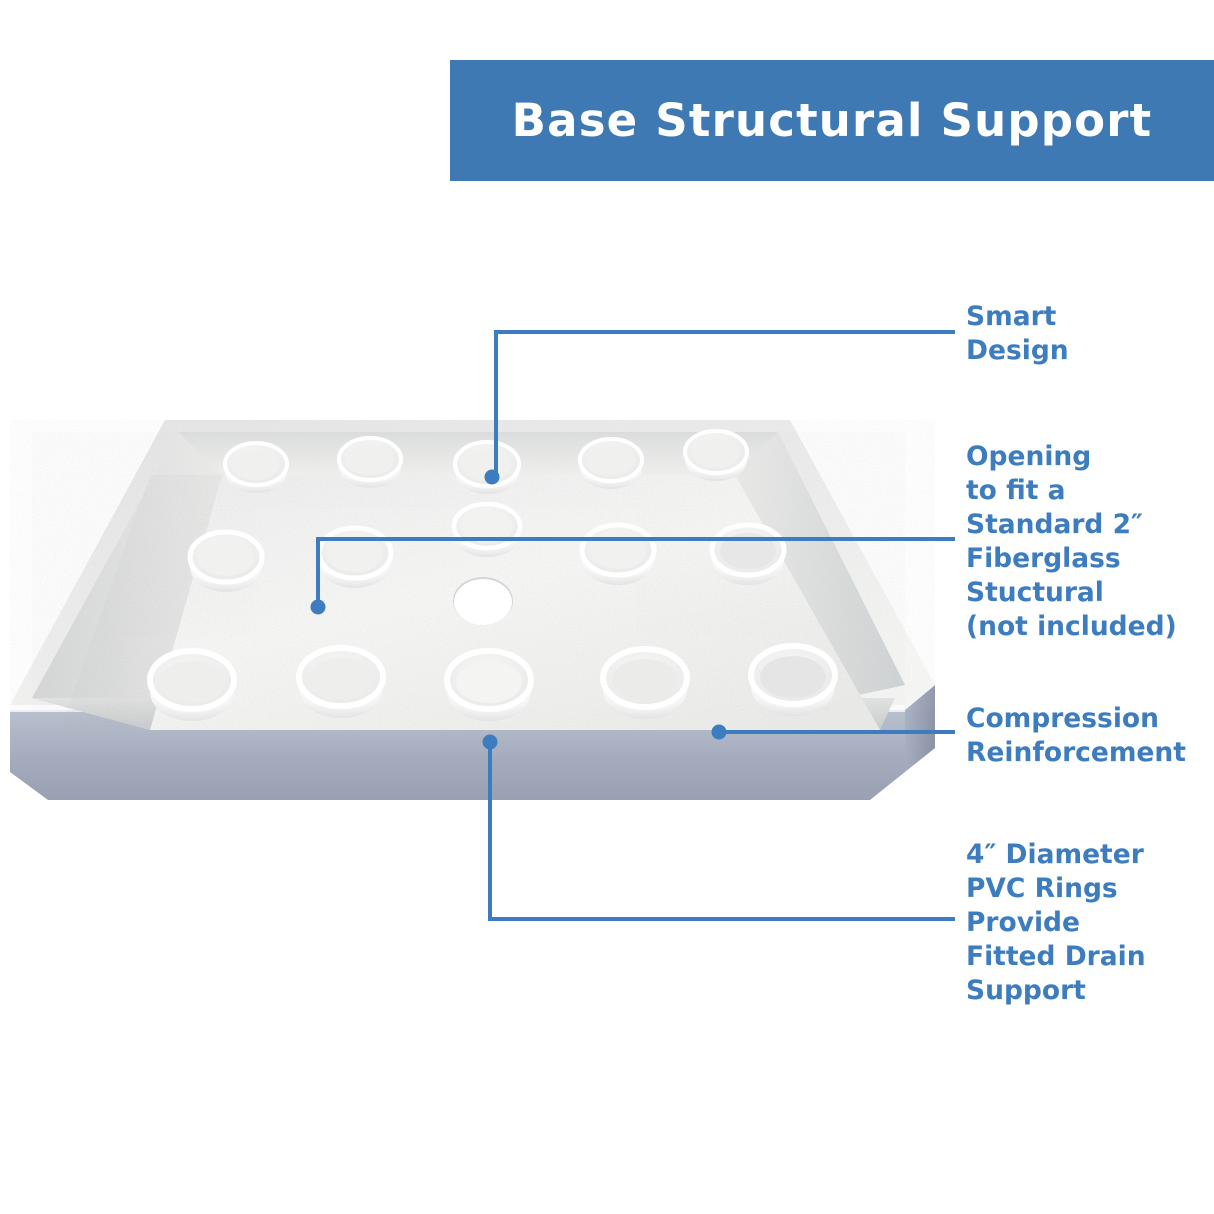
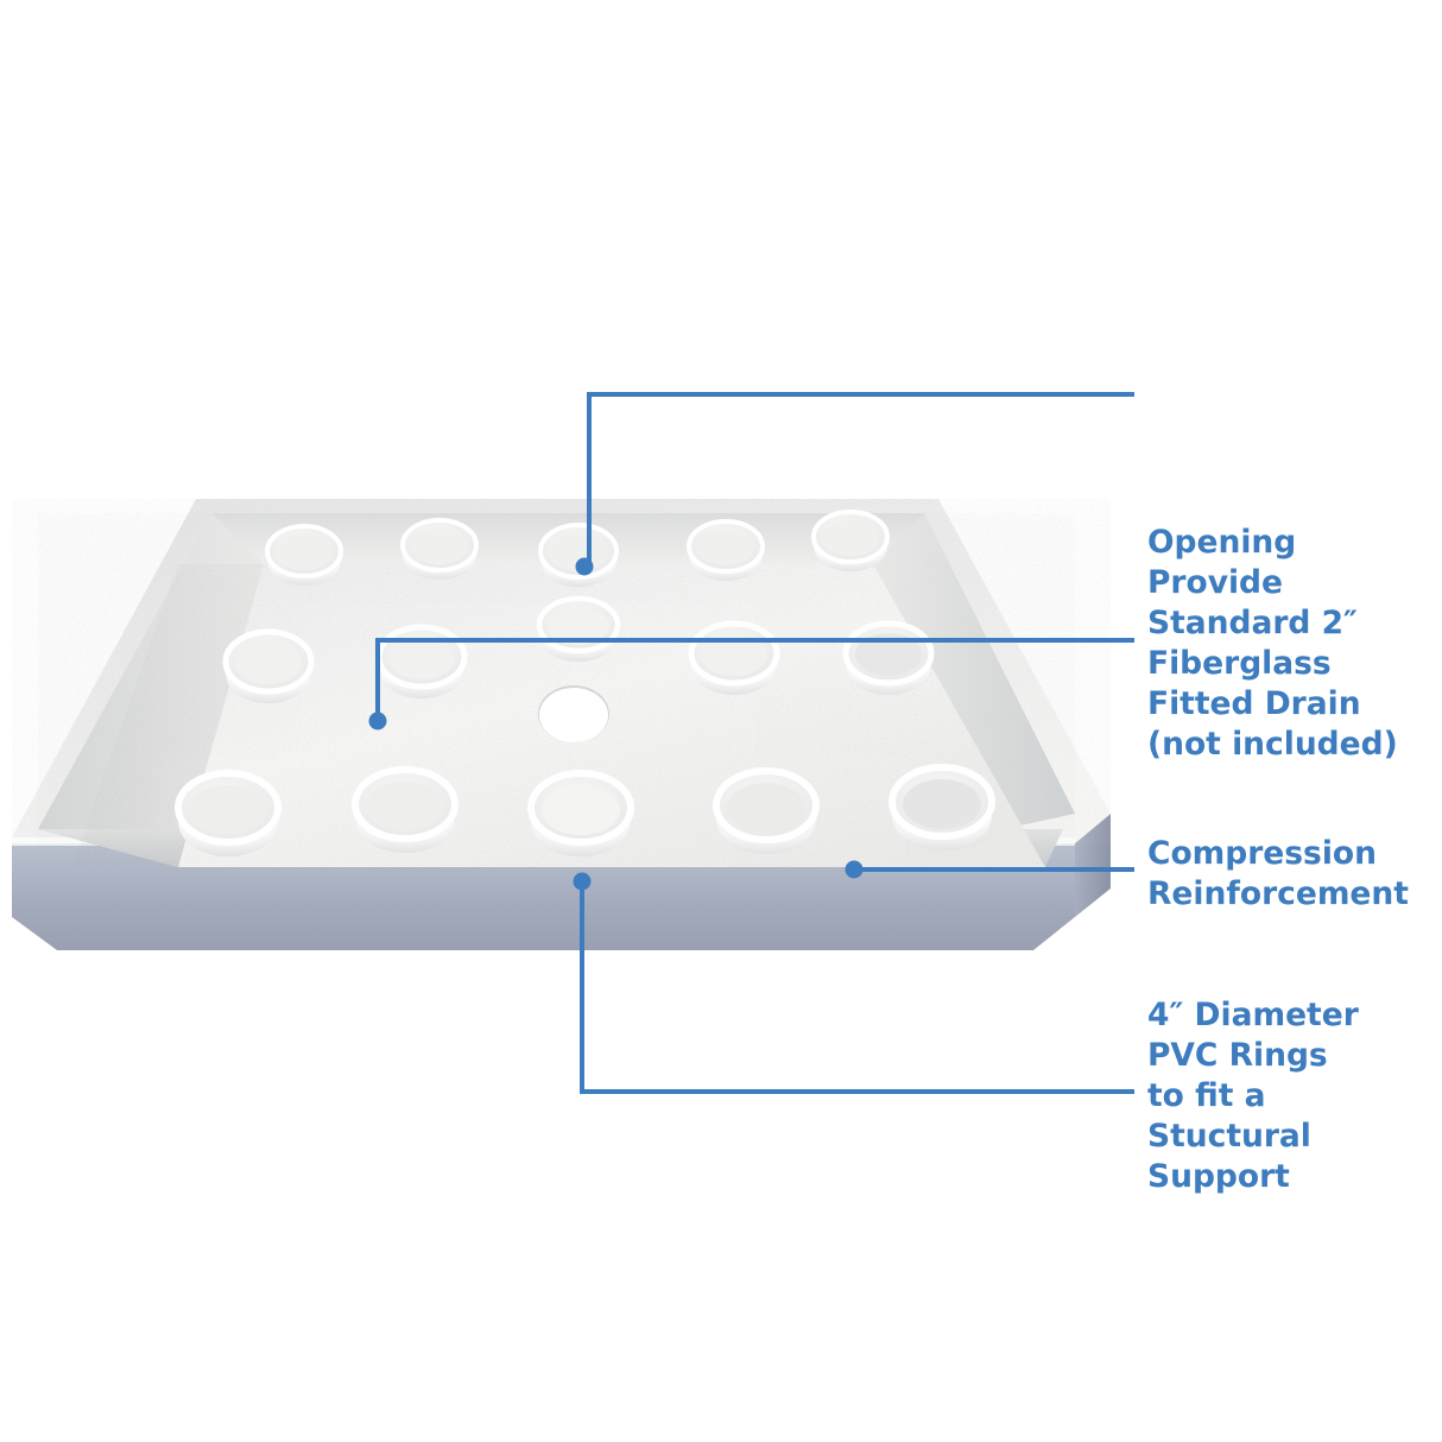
- Base Structural Support
- Smart
- Design
  Opening
- to fit a
+ Provide
  Standard 2″
  Fiberglass
- Stuctural
+ Fitted Drain
  (not included)
  Compression
  Reinforcement
  4″ Diameter
  PVC Rings
- Provide
+ to fit a
- Fitted Drain
+ Stuctural
  Support
